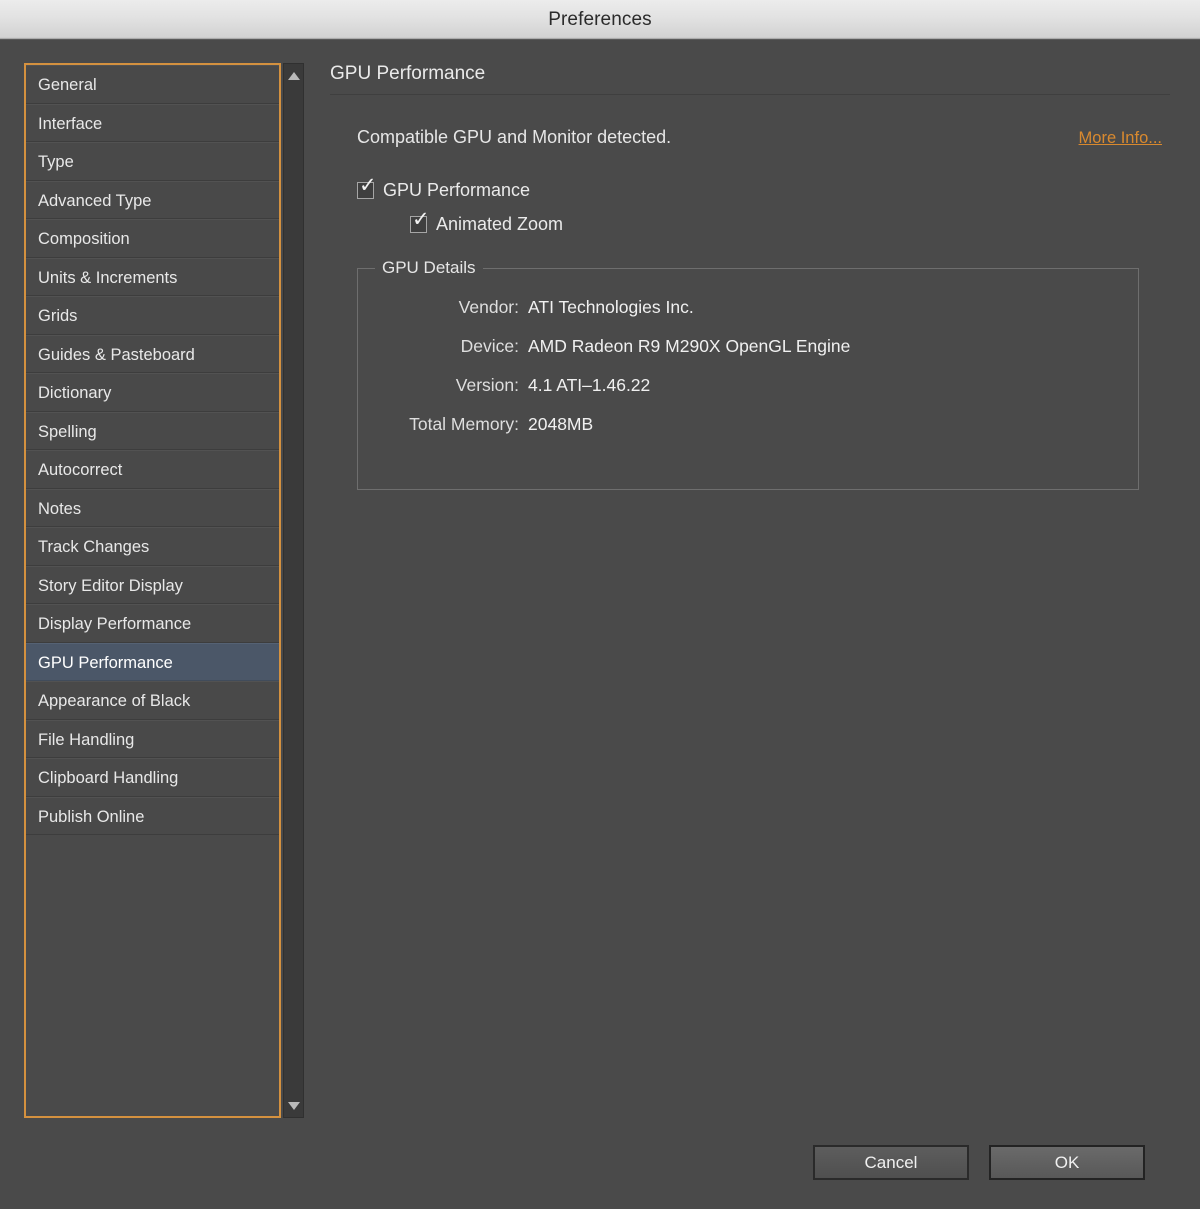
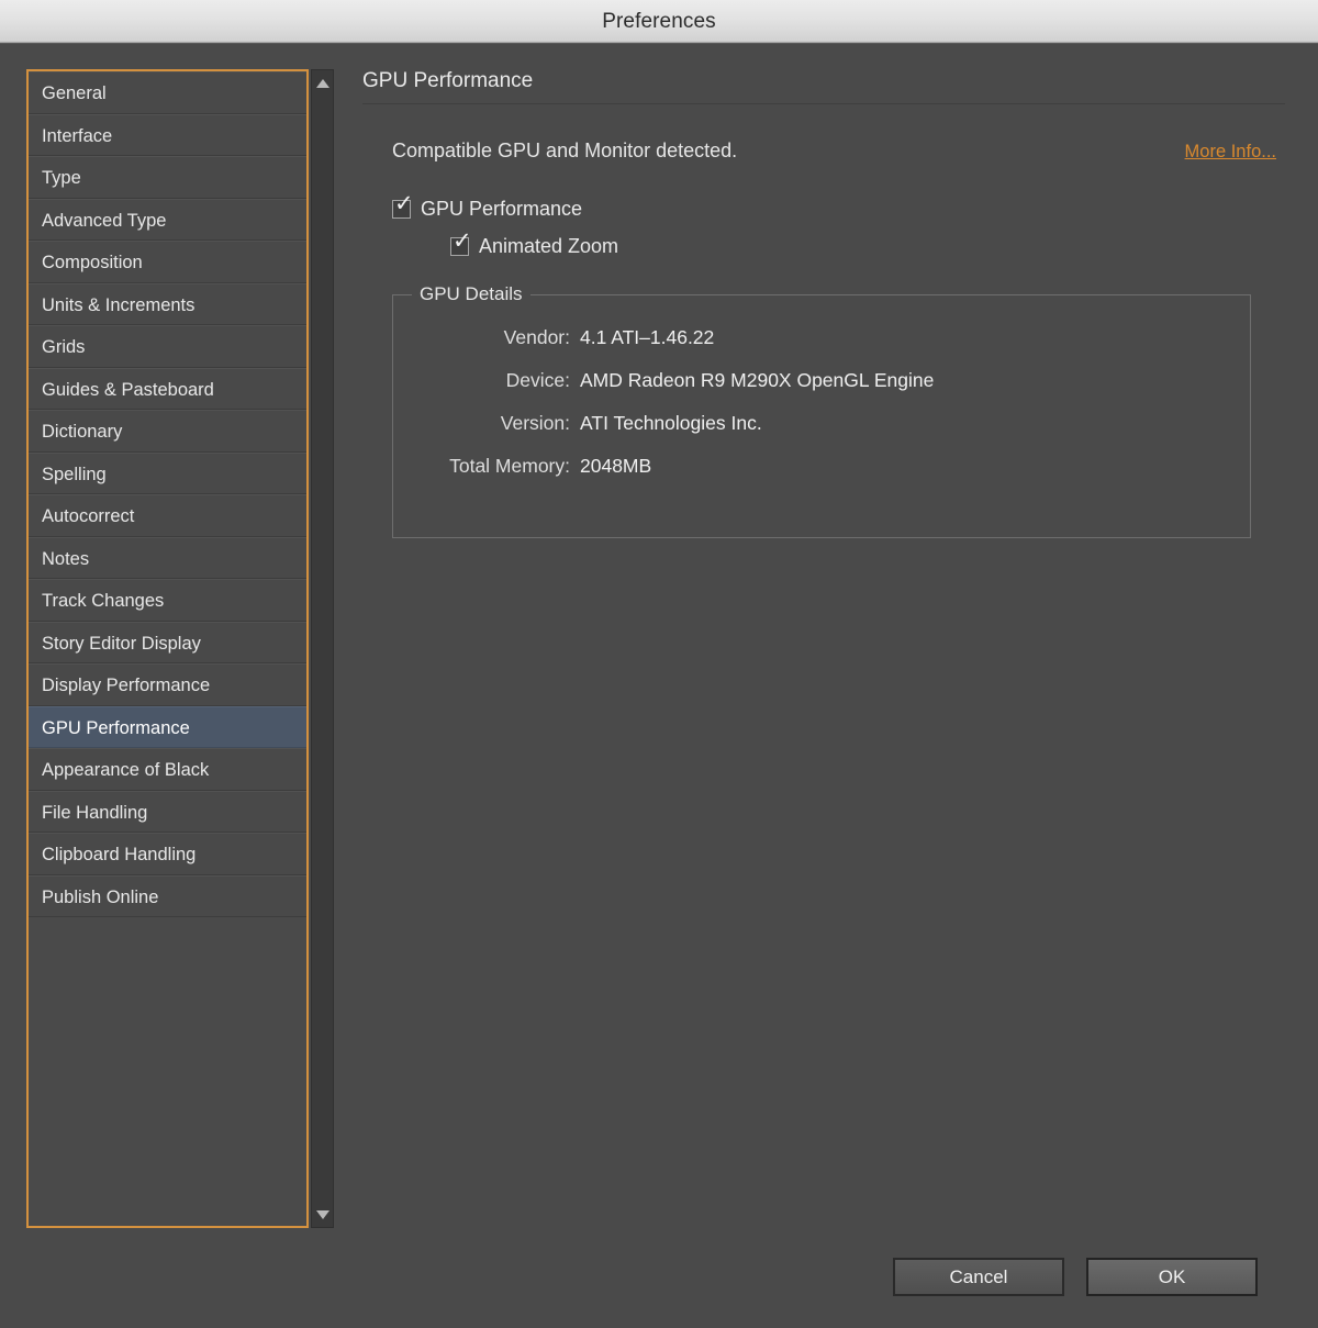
  Preferences
  General
  Interface
  Type
  Advanced Type
  Composition
  Units & Increments
  Grids
  Guides & Pasteboard
  Dictionary
  Spelling
  Autocorrect
  Notes
  Track Changes
  Story Editor Display
  Display Performance
  GPU Performance
  Appearance of Black
  File Handling
  Clipboard Handling
  Publish Online
  GPU Performance
  Compatible GPU and Monitor detected.
  More Info...
  ✓
  GPU Performance
  ✓
  Animated Zoom
  GPU Details
  Vendor:
- ATI Technologies Inc.
+ 4.1 ATI–1.46.22
  Device:
  AMD Radeon R9 M290X OpenGL Engine
  Version:
- 4.1 ATI–1.46.22
+ ATI Technologies Inc.
  Total Memory:
  2048MB
  Cancel
  OK
